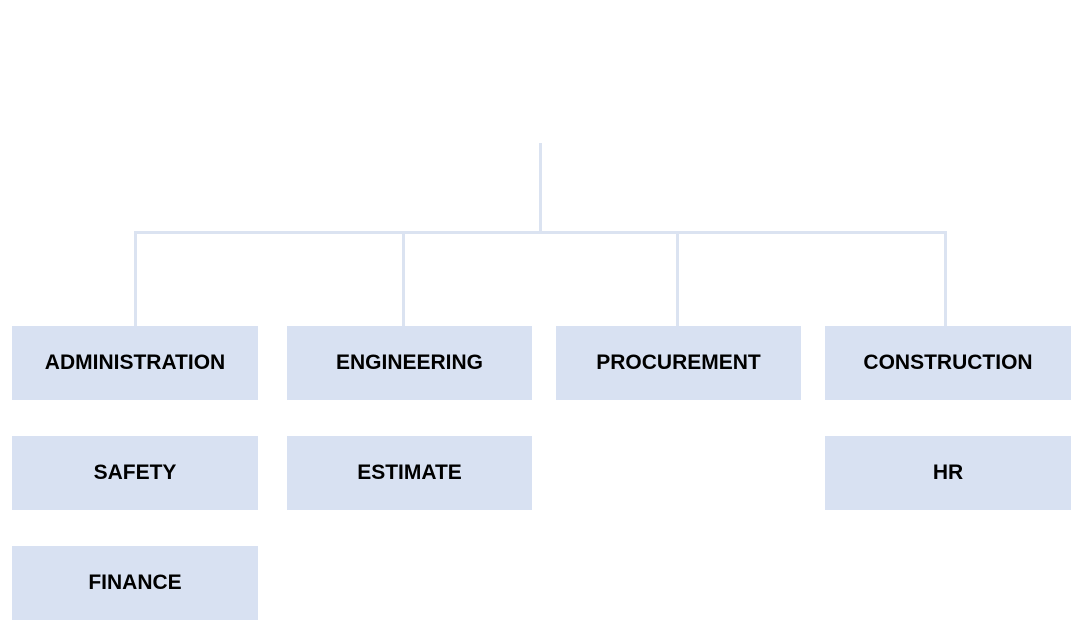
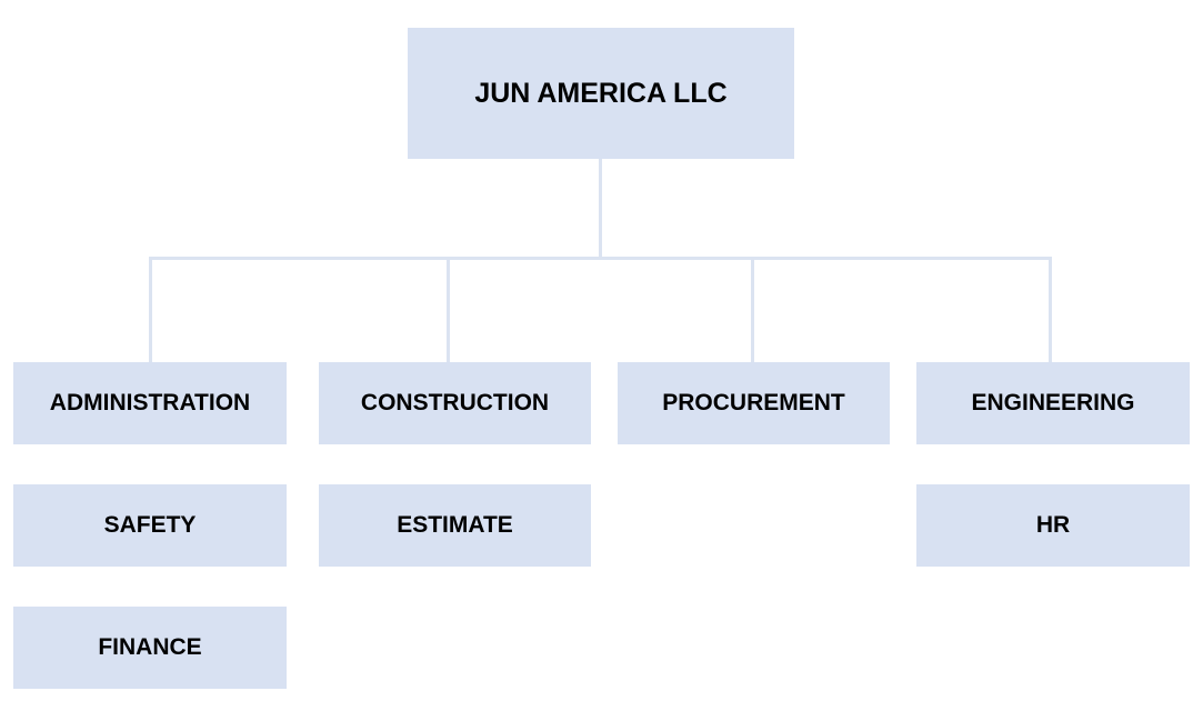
+ JUN AMERICA LLC
  ADMINISTRATION
- ENGINEERING
+ CONSTRUCTION
  PROCUREMENT
- CONSTRUCTION
+ ENGINEERING
  SAFETY
  ESTIMATE
  HR
  FINANCE
